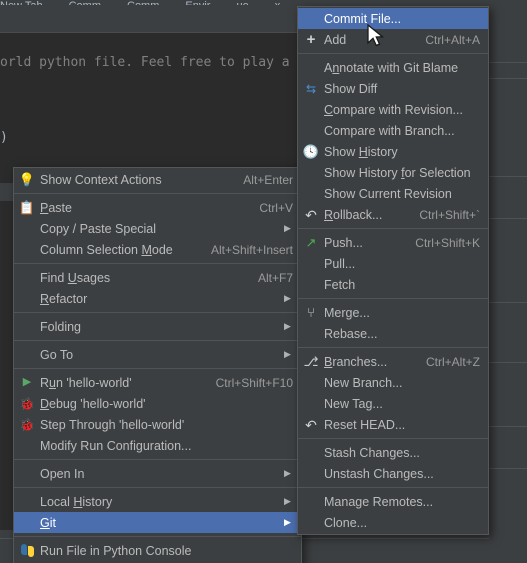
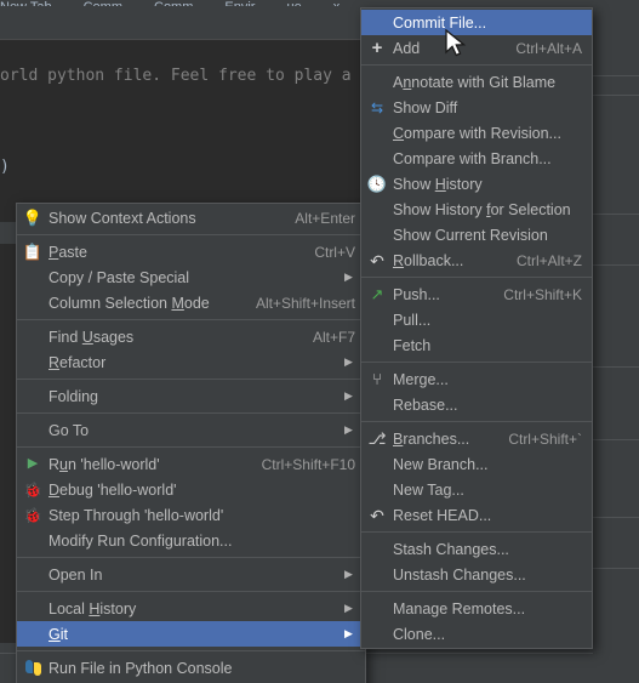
  orld python file. Feel free to play a
  )
  💡
  Show Context Actions
  Alt+Enter
  📋
  Paste
  Ctrl+V
  Copy / Paste Special
  ▶
  Column Selection Mode
  Alt+Shift+Insert
  Find Usages
  Alt+F7
  Refactor
  ▶
  Folding
  ▶
  Go To
  ▶
  ▶
  Run 'hello-world'
  Ctrl+Shift+F10
  🐞
  Debug 'hello-world'
  🐞
  Step Through 'hello-world'
  Modify Run Configuration...
  Open In
  ▶
  Local History
  ▶
  Git
  ▶
  Run File in Python Console
  Commit File...
  +
  Add
  Ctrl+Alt+A
  Annotate with Git Blame
  ⇆
  Show Diff
  Compare with Revision...
  Compare with Branch...
  🕓
  Show History
  Show History for Selection
  Show Current Revision
  ↶
  Rollback...
- Ctrl+Shift+`
+ Ctrl+Alt+Z
  ↗
  Push...
  Ctrl+Shift+K
  Pull...
  Fetch
  ⑂
  Merge...
  Rebase...
  ⎇
  Branches...
- Ctrl+Alt+Z
+ Ctrl+Shift+`
  New Branch...
  New Tag...
  ↶
  Reset HEAD...
  Stash Changes...
  Unstash Changes...
  Manage Remotes...
  Clone...
